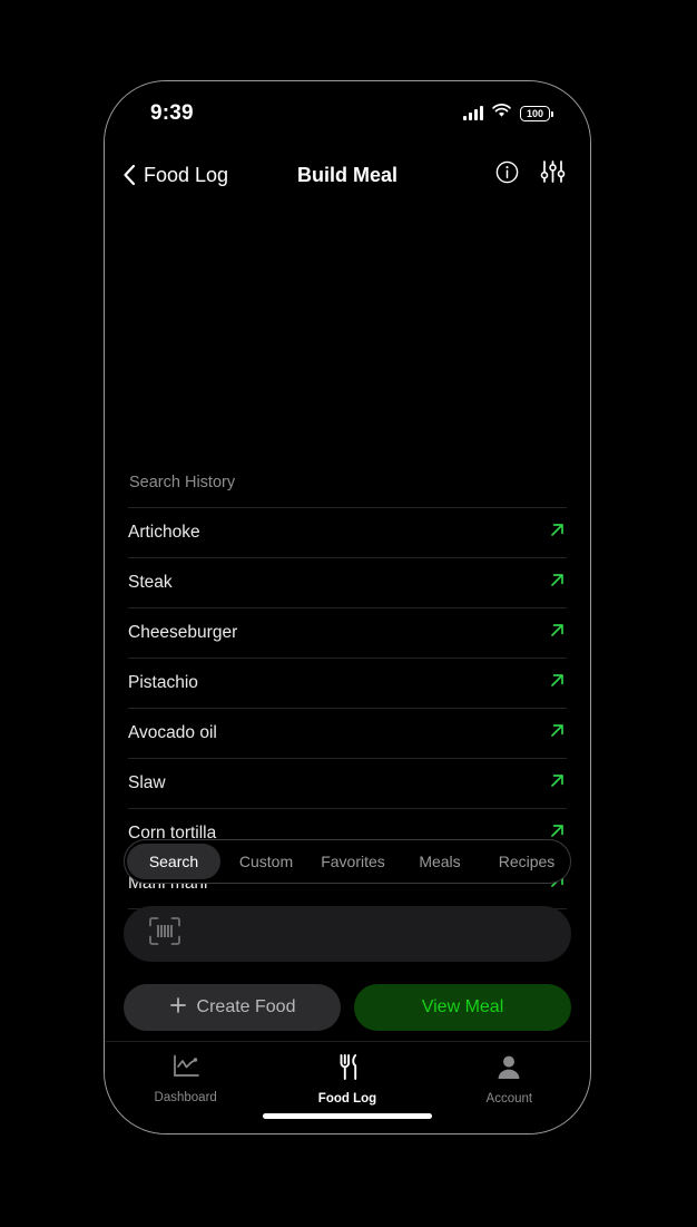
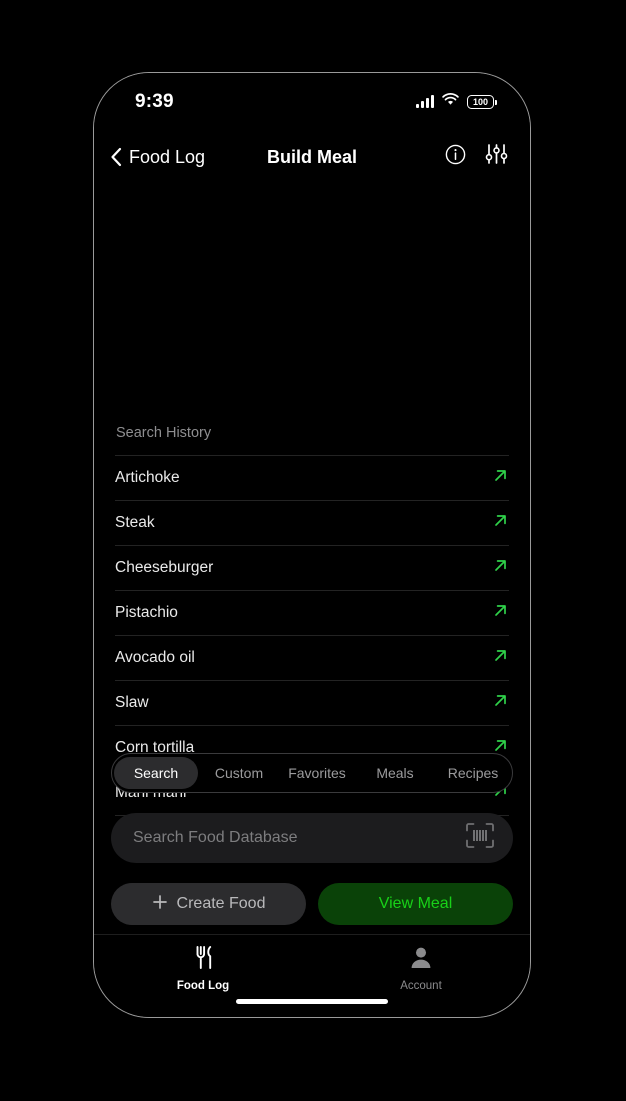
  9:39
  100
  Food Log
  Build Meal
  Search History
  Artichoke
  Steak
  Cheeseburger
  Pistachio
  Avocado oil
  Slaw
  Corn tortilla
  Search
  Custom
  Favorites
  Meals
  Recipes
+ Search Food Database
  Create Food
  View Meal
- Dashboard
  Food Log
  Account
